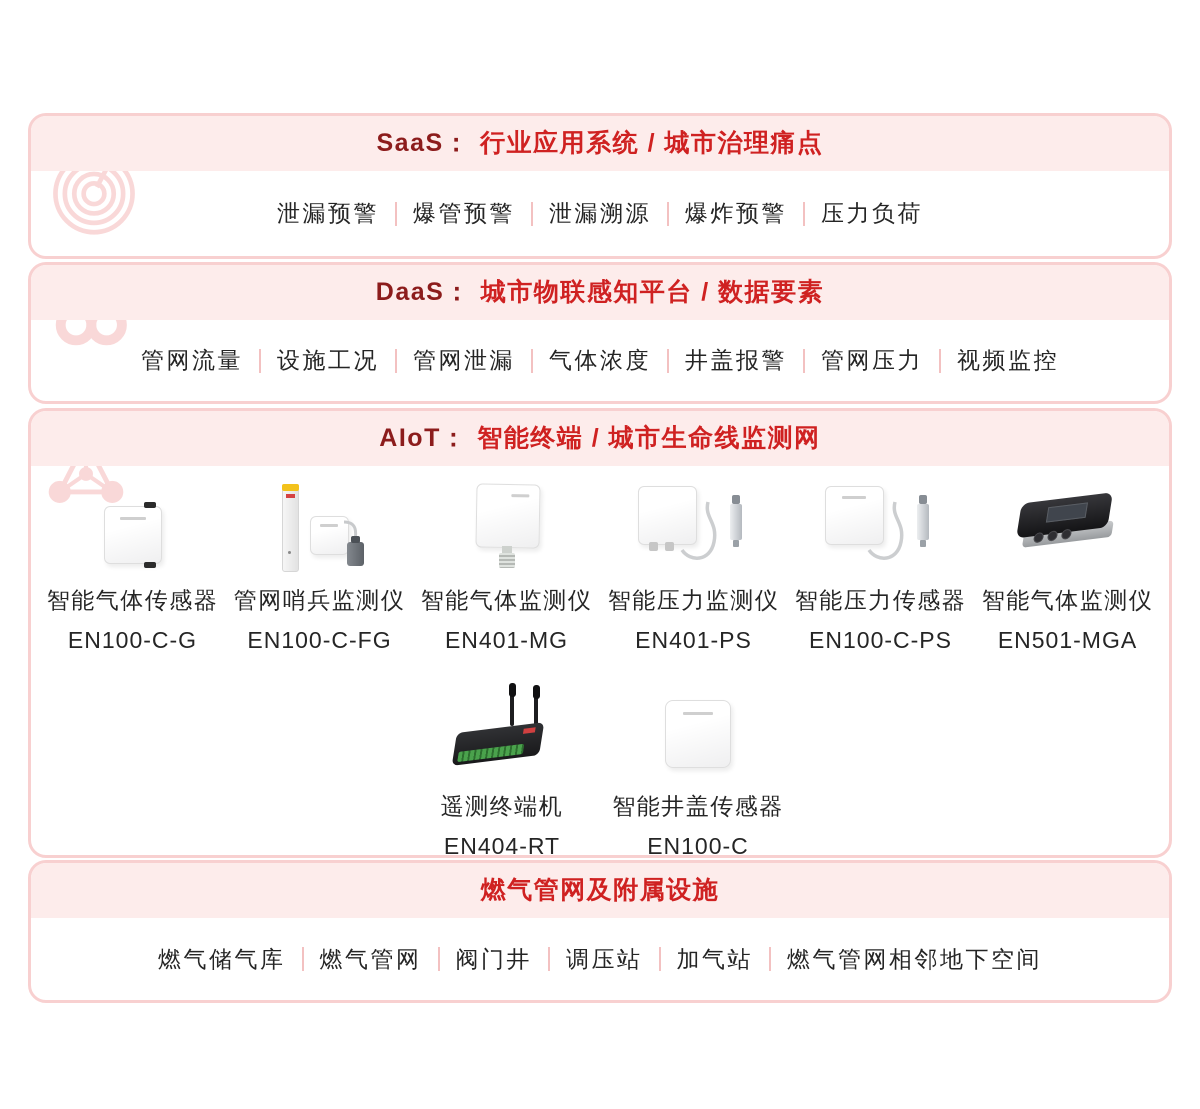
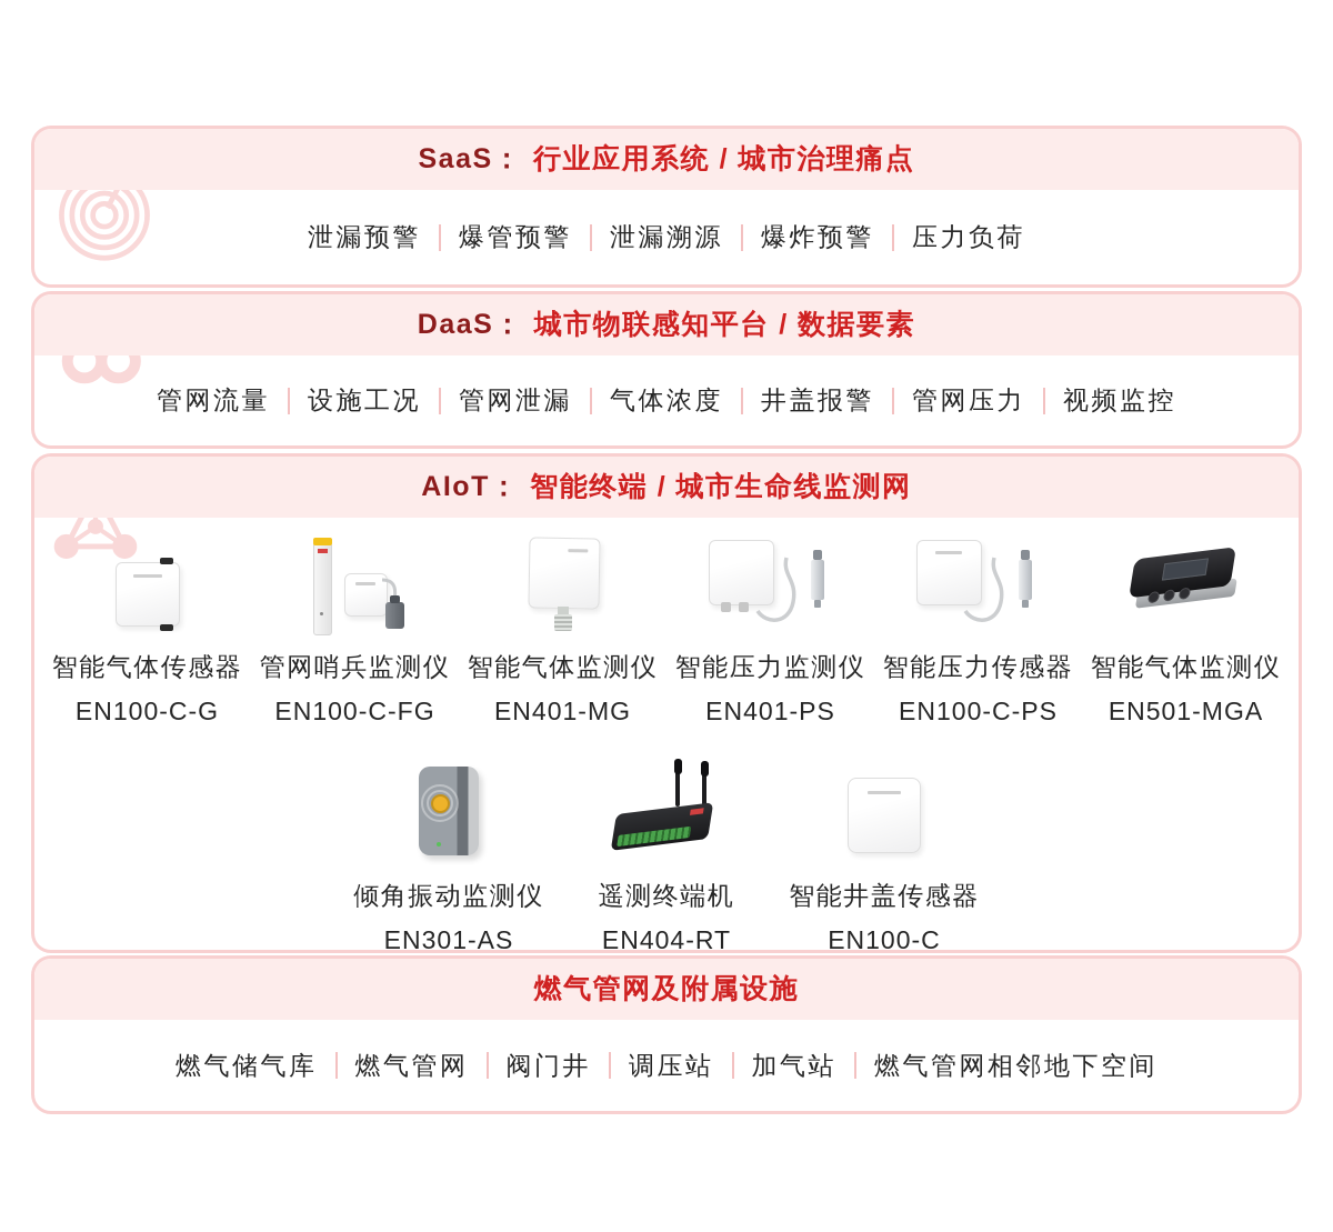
  SaaS： 行业应用系统 / 城市治理痛点
  泄漏预警
  爆管预警
  泄漏溯源
  爆炸预警
  压力负荷
  DaaS： 城市物联感知平台 / 数据要素
  管网流量
  设施工况
  管网泄漏
  气体浓度
  井盖报警
  管网压力
  视频监控
  AIoT： 智能终端 / 城市生命线监测网
  智能气体传感器
  EN100-C-G
  管网哨兵监测仪
  EN100-C-FG
  智能气体监测仪
  EN401-MG
  智能压力监测仪
  EN401-PS
  智能压力传感器
  EN100-C-PS
  智能气体监测仪
  EN501-MGA
+ 倾角振动监测仪
+ EN301-AS
  遥测终端机
  EN404-RT
  智能井盖传感器
  EN100-C
  燃气管网及附属设施
  燃气储气库
  燃气管网
  阀门井
  调压站
  加气站
  燃气管网相邻地下空间
